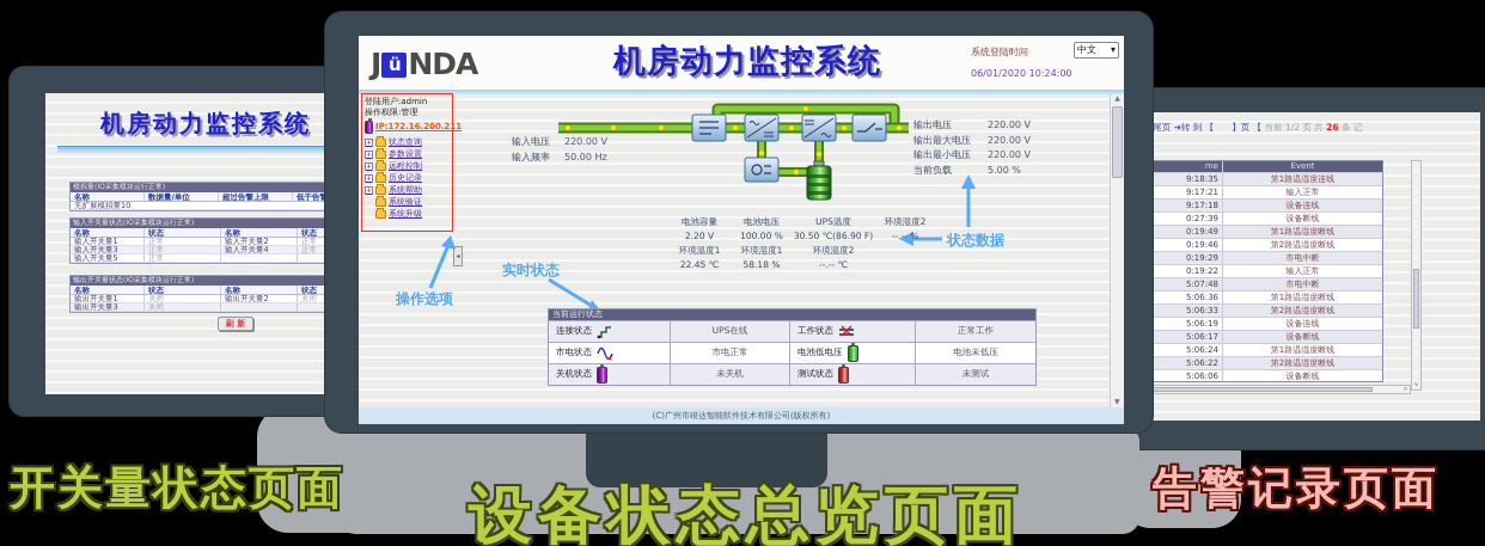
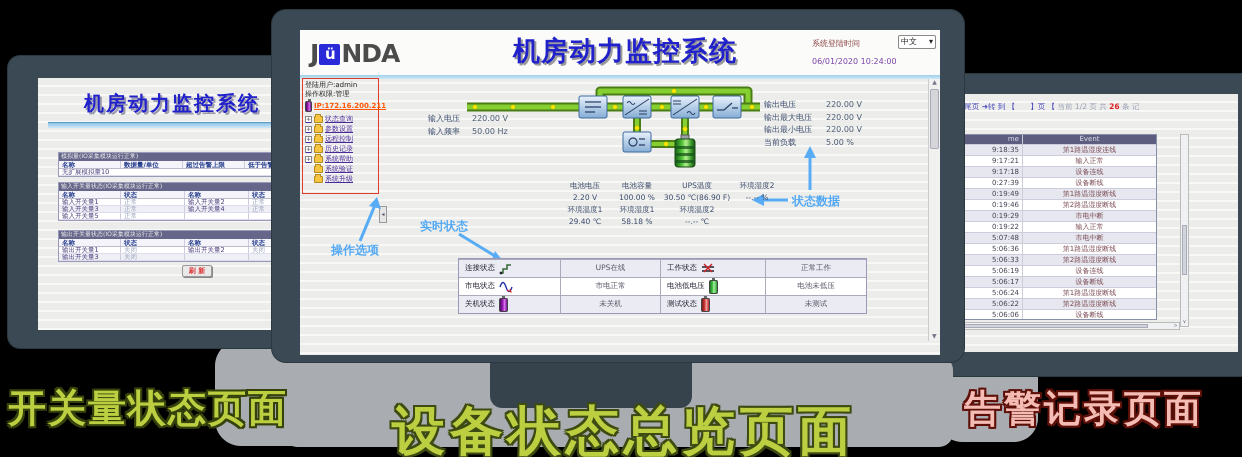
  机房动力监控系统
  名称
  数据量/单位
  超过告警上限
  无扩展模拟量10
  名称
  状态
  名称
  状态
  输入开关量1
  正常
  输入开关量2
  正常
  输入开关量3
  正常
  输入开关量4
  正常
  输入开关量5
  正常
  名称
  状态
  名称
  状态
  输出开关量1
  关闭
  输出开关量2
  关闭
  输出开关量3
  关闭
  刷 新
  尾页 ➜转 到 【 】页 【 当前 1/2 页 共 26 条 记
  me
  Event
  9:18:35
  第1路温湿度连线
  9:17:21
  输入正常
  9:17:18
  设备连线
  0:27:39
  设备断线
  0:19:49
  第1路温湿度断线
  0:19:46
  第2路温湿度断线
  0:19:29
  市电中断
  0:19:22
  输入正常
  5:07:48
  市电中断
  5:06:36
  第1路温湿度断线
  5:06:33
  第2路温湿度断线
  5:06:19
  设备连线
  5:06:17
  设备断线
  5:06:24
  第1路温湿度断线
  5:06:22
  第2路温湿度断线
  5:06:06
  设备断线
  J ü NDA
  机房动力监控系统
  系统登陆时间
  06/01/2020 10:24:00
  中文
  ▾
  登陆用户:admin
  操作权限:管理
  IP:172.16.200.211
  状态查询
  参数设置
  远程控制
  历史记录
  系统帮助
  系统验证
  系统升级
  操作选项
  实时状态
  状态数据
  输入电压 220.00 V
  输入频率 50.00 Hz
  输出电压 220.00 V
  输出最大电压 220.00 V
  输出最小电压 220.00 V
  当前负载 5.00 %
- 电池容量
+ 电池电压
  2.20 V
  环境温度1
- 22.45 ℃
+ 29.40 ℃
- 电池电压
+ 电池容量
  100.00 %
  环境湿度1
  58.18 %
  UPS温度
  30.50 ℃(86.90 F)
  环境温度2
  --.-- ℃
  环境湿度2
  --.-- %
- 当前运行状态
  连接状态
  UPS在线
  工作状态
  正常工作
  市电状态
  市电正常
  电池低电压
  电池未低压
  关机状态
  未关机
  测试状态
  未测试
- (C)广州市竣达智能软件技术有限公司(版权所有)
  开关量状态页面
  设备状态总览页面
  告警记录页面
